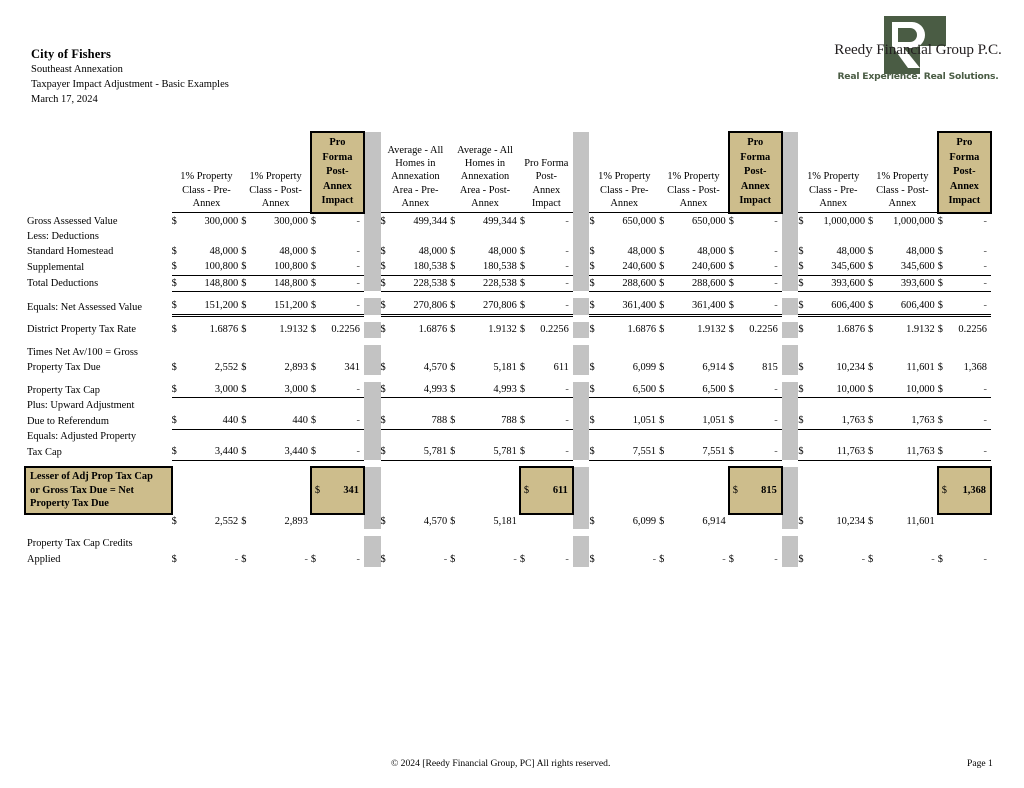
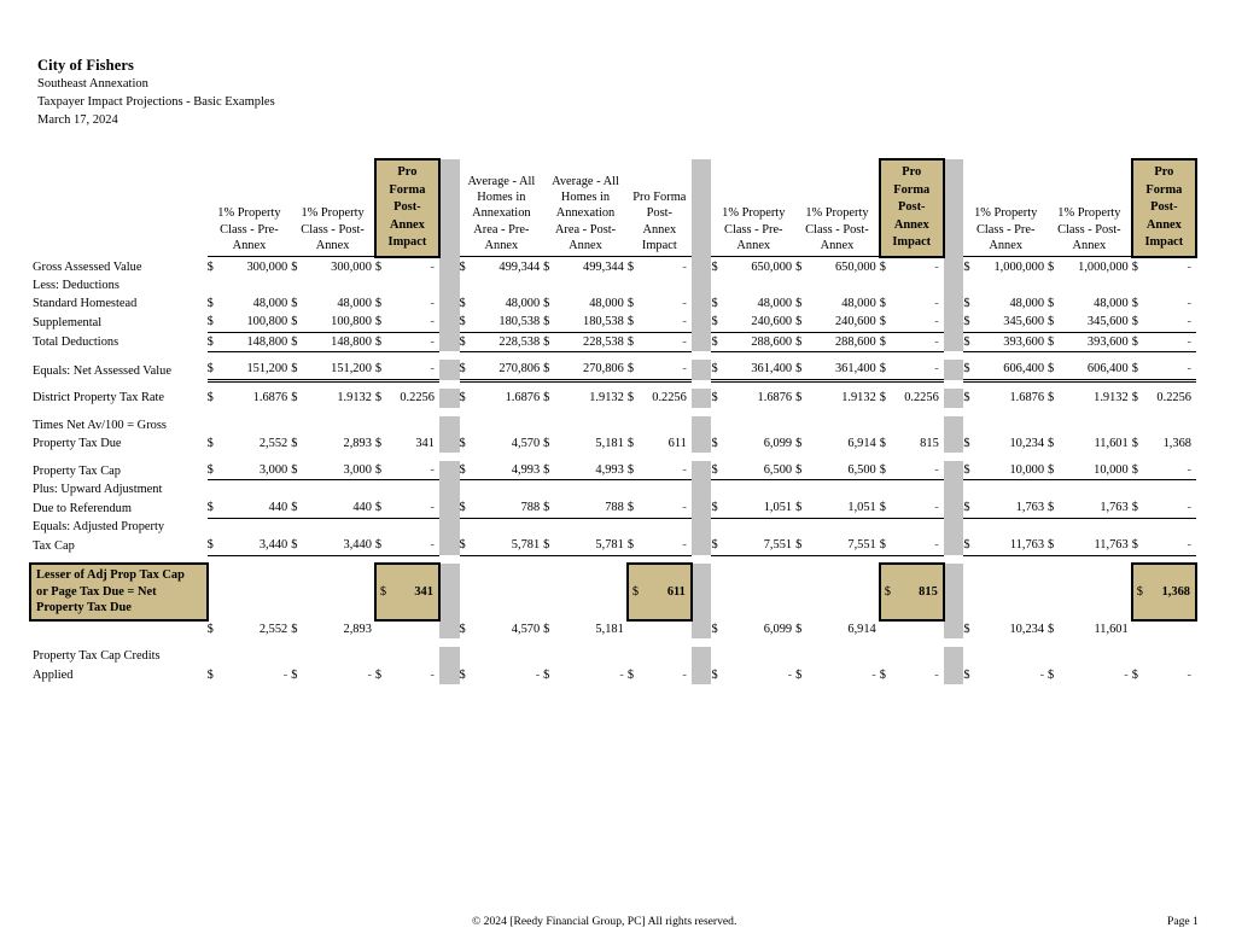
  City of Fishers
  Southeast Annexation
- Taxpayer Impact Adjustment - Basic Examples
+ Taxpayer Impact Projections - Basic Examples
  March 17, 2024
- Reedy Financial Group P.C.
- Real Experience. Real Solutions.
  	1% Property Class - Pre- Annex	1% Property Class - Post- Annex	Pro Forma Post- Annex Impact		Average - All Homes in Annexation Area - Pre- Annex	Average - All Homes in Annexation Area - Post- Annex	Pro Forma Post- Annex Impact		1% Property Class - Pre- Annex	1% Property Class - Post- Annex	Pro Forma Post- Annex Impact		1% Property Class - Pre- Annex	1% Property Class - Post- Annex	Pro Forma Post- Annex Impact
  Gross Assessed Value	$	300,000	$	300,000	$	-		$	499,344	$	499,344	$	-		$	650,000	$	650,000	$	-		$	1,000,000	$	1,000,000	$	-
  Less: Deductions
  Standard Homestead	$	48,000	$	48,000	$	-		$	48,000	$	48,000	$	-		$	48,000	$	48,000	$	-		$	48,000	$	48,000	$	-
  Supplemental	$	100,800	$	100,800	$	-		$	180,538	$	180,538	$	-		$	240,600	$	240,600	$	-		$	345,600	$	345,600	$	-
  Total Deductions	$	148,800	$	148,800	$	-		$	228,538	$	228,538	$	-		$	288,600	$	288,600	$	-		$	393,600	$	393,600	$	-
  Equals: Net Assessed Value	$	151,200	$	151,200	$	-		$	270,806	$	270,806	$	-		$	361,400	$	361,400	$	-		$	606,400	$	606,400	$	-
  District Property Tax Rate	$	1.6876	$	1.9132	$	0.2256		$	1.6876	$	1.9132	$	0.2256		$	1.6876	$	1.9132	$	0.2256		$	1.6876	$	1.9132	$	0.2256
  Times Net Av/100 = Gross
  Property Tax Due	$	2,552	$	2,893	$	341		$	4,570	$	5,181	$	611		$	6,099	$	6,914	$	815		$	10,234	$	11,601	$	1,368
  Property Tax Cap	$	3,000	$	3,000	$	-		$	4,993	$	4,993	$	-		$	6,500	$	6,500	$	-		$	10,000	$	10,000	$	-
  Plus: Upward Adjustment
  Due to Referendum	$	440	$	440	$	-		$	788	$	788	$	-		$	1,051	$	1,051	$	-		$	1,763	$	1,763	$	-
  Equals: Adjusted Property
  Tax Cap	$	3,440	$	3,440	$	-		$	5,781	$	5,781	$	-		$	7,551	$	7,551	$	-		$	11,763	$	11,763	$	-
- Lesser of Adj Prop Tax Cap or Gross Tax Due = Net Property Tax Due		$	341			$	611			$	815			$	1,368
+ Lesser of Adj Prop Tax Cap or Page Tax Due = Net Property Tax Due		$	341			$	611			$	815			$	1,368
  	$	2,552	$	2,893			$	4,570	$	5,181			$	6,099	$	6,914			$	10,234	$	11,601
  Property Tax Cap Credits
  Applied	$	-	$	-	$	-		$	-	$	-	$	-		$	-	$	-	$	-		$	-	$	-	$	-
  © 2024 [Reedy Financial Group, PC] All rights reserved.
  Page 1
